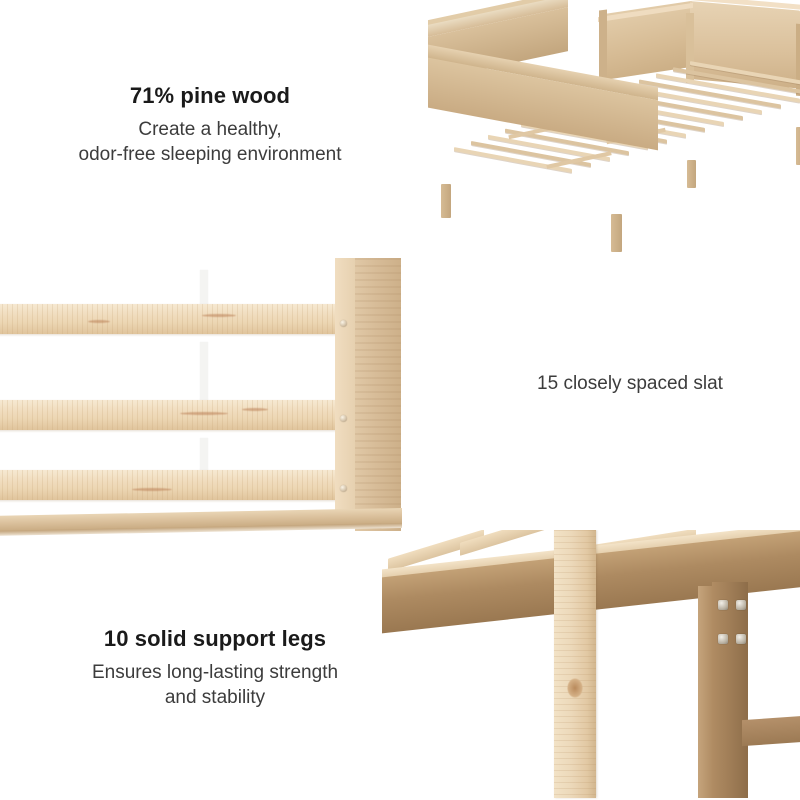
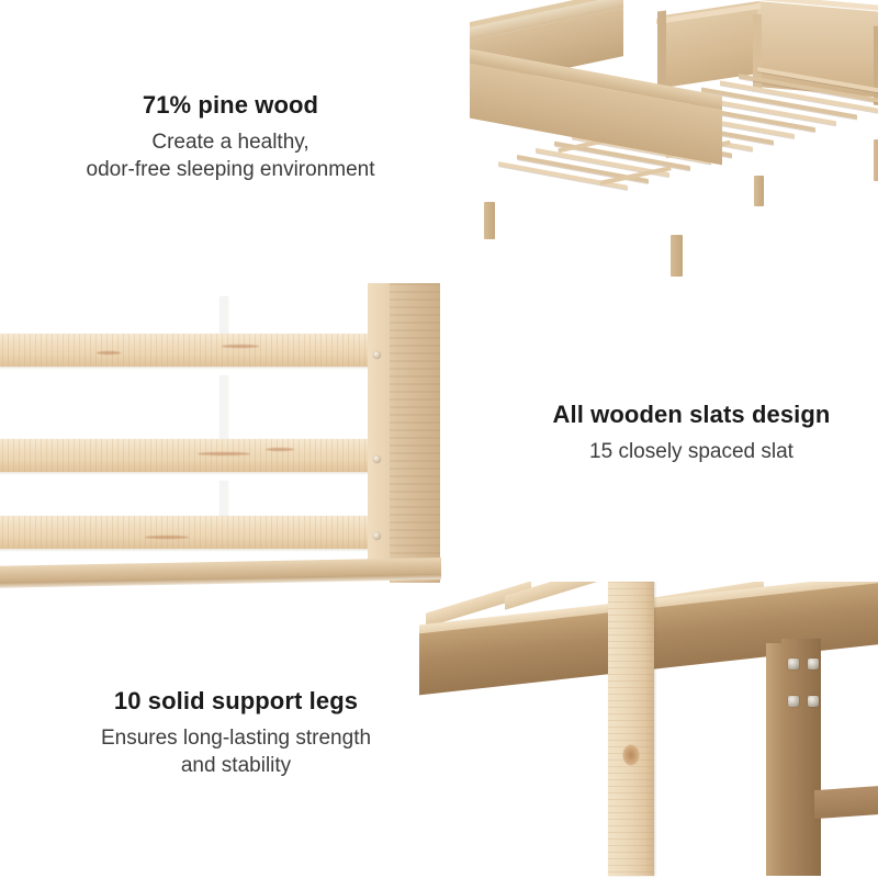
  71% pine wood
  Create a healthy,
  odor-free sleeping environment
+ All wooden slats design
  15 closely spaced slat
  10 solid support legs
  Ensures long-lasting strength
  and stability
